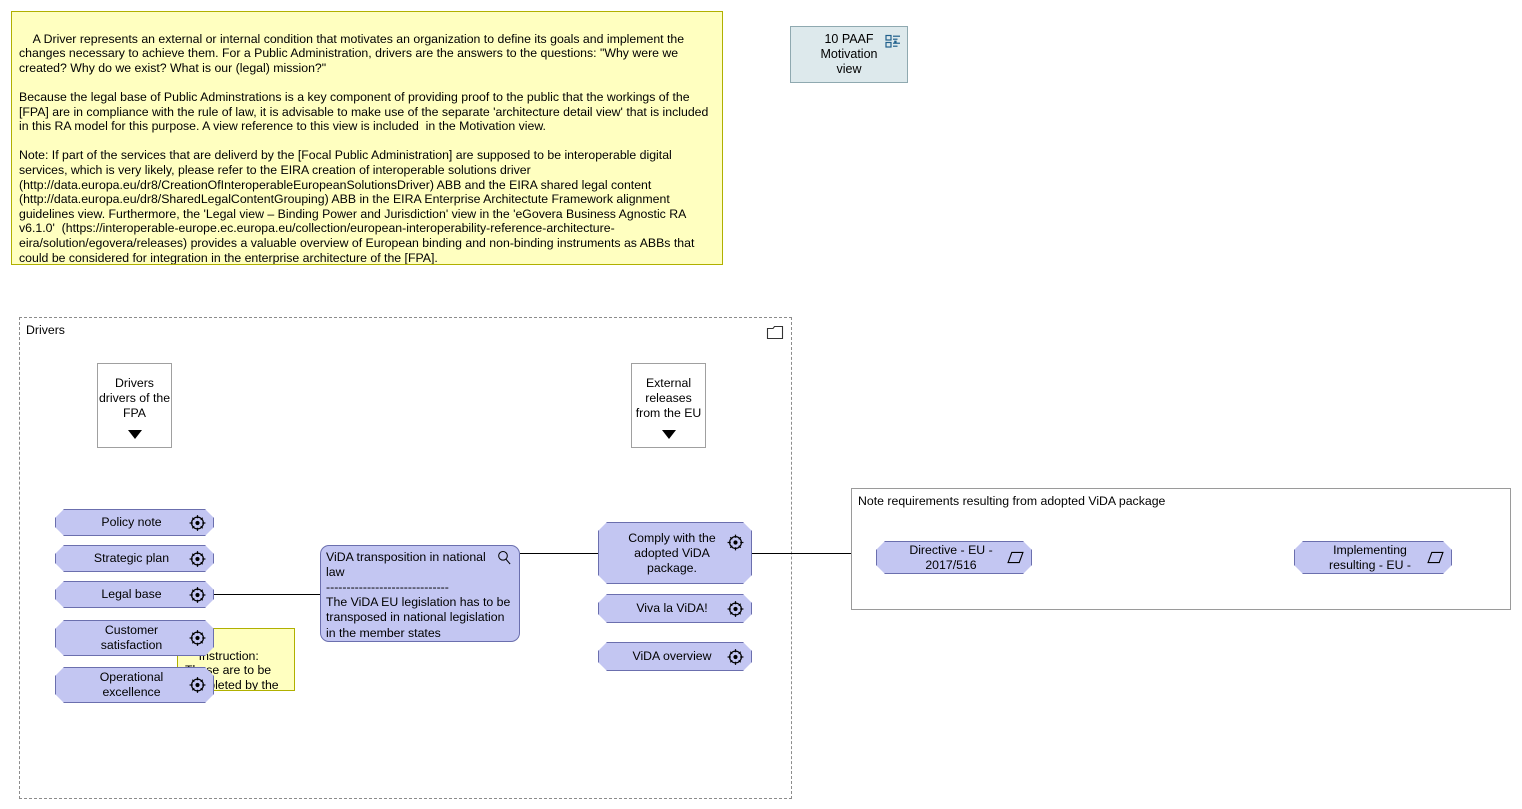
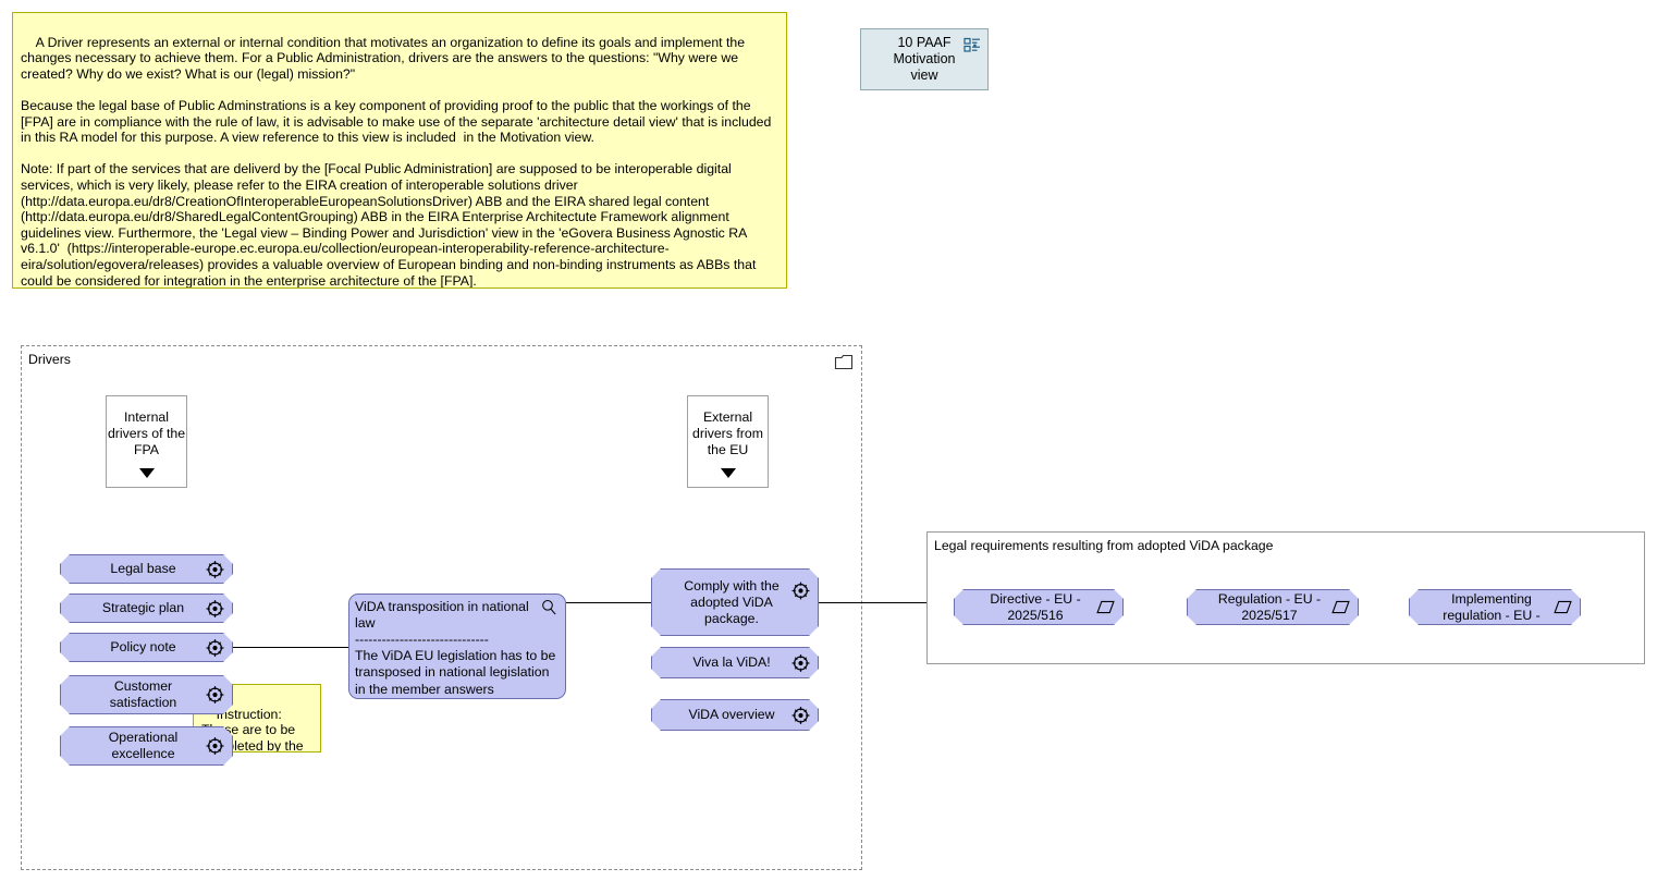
  A Driver represents an external or internal condition that motivates an organization to define its goals and implement the changes necessary to achieve them. For a Public Administration, drivers are the answers to the questions: "Why were we created? Why do we exist? What is our (legal) mission?"
  Because the legal base of Public Adminstrations is a key component of providing proof to the public that the workings of the [FPA] are in compliance with the rule of law, it is advisable to make use of the separate 'architecture detail view' that is included in this RA model for this purpose. A view reference to this view is included in the Motivation view.
  Note: If part of the services that are deliverd by the [Focal Public Administration] are supposed to be interoperable digital services, which is very likely, please refer to the EIRA creation of interoperable solutions driver (http://data.europa.eu/dr8/CreationOfInteroperableEuropeanSolutionsDriver) ABB and the EIRA shared legal content (http://data.europa.eu/dr8/SharedLegalContentGrouping) ABB in the EIRA Enterprise Architectute Framework alignment guidelines view. Furthermore, the 'Legal view – Binding Power and Jurisdiction' view in the 'eGovera Business Agnostic RA v6.1.0' (https://interoperable-europe.ec.europa.eu/collection/european-interoperability-reference-architecture-eira/solution/egovera/releases) provides a valuable overview of European binding and non-binding instruments as ABBs that could be considered for integration in the enterprise architecture of the [FPA].
  10 PAAF Motivation view
  Drivers
- Drivers drivers of the FPA
+ Internal drivers of the FPA
  nstruction: se are to be leted by the
- External releases from the EU
+ External drivers from the EU
- Policy note
+ Legal base
  Strategic plan
- Legal base
+ Policy note
  Customer satisfaction
  Operational excellence
  ViDA transposition in national law
  ------------------------------
- The ViDA EU legislation has to be transposed in national legislation in the member states
+ The ViDA EU legislation has to be transposed in national legislation in the member answers
  Comply with the adopted ViDA package.
  Viva la ViDA!
  ViDA overview
- Note requirements resulting from adopted ViDA package
+ Legal requirements resulting from adopted ViDA package
- Directive - EU - 2017/516
+ Directive - EU - 2025/516
+ Regulation - EU - 2025/517
- Implementing resulting - EU -
+ Implementing regulation - EU -
